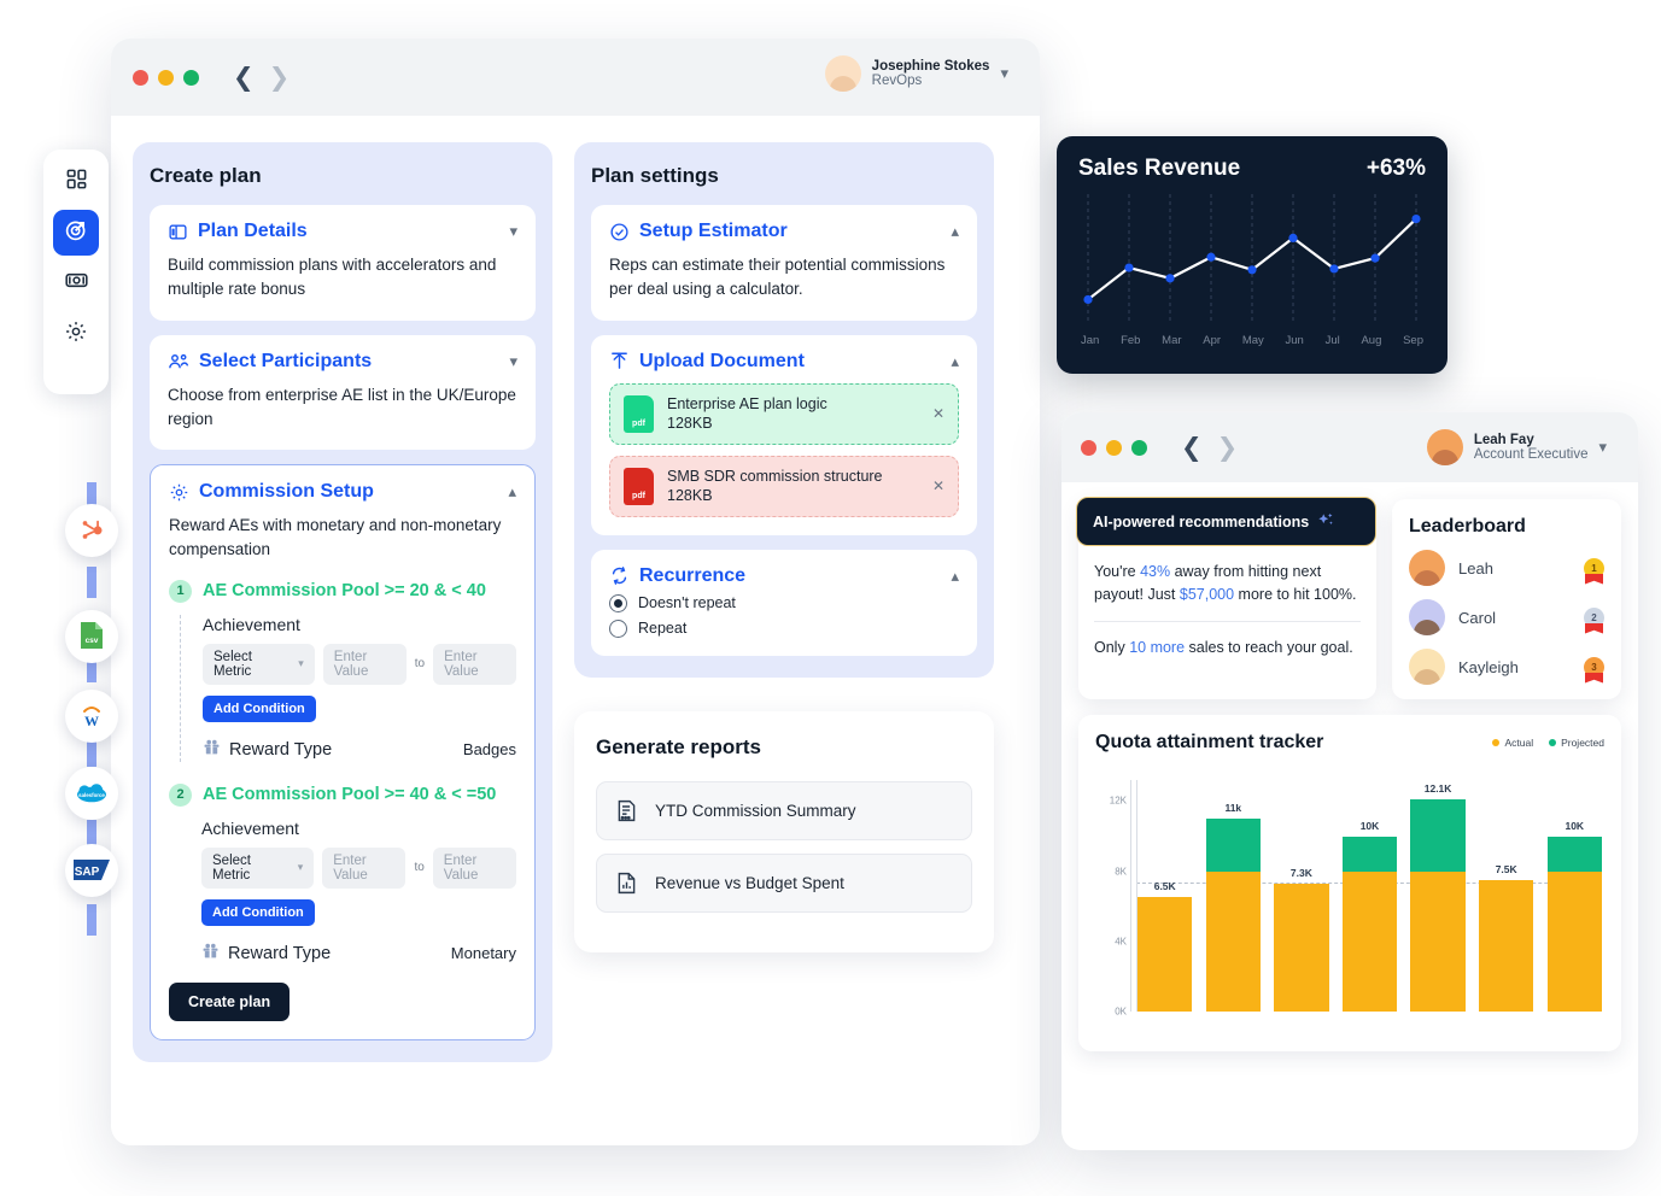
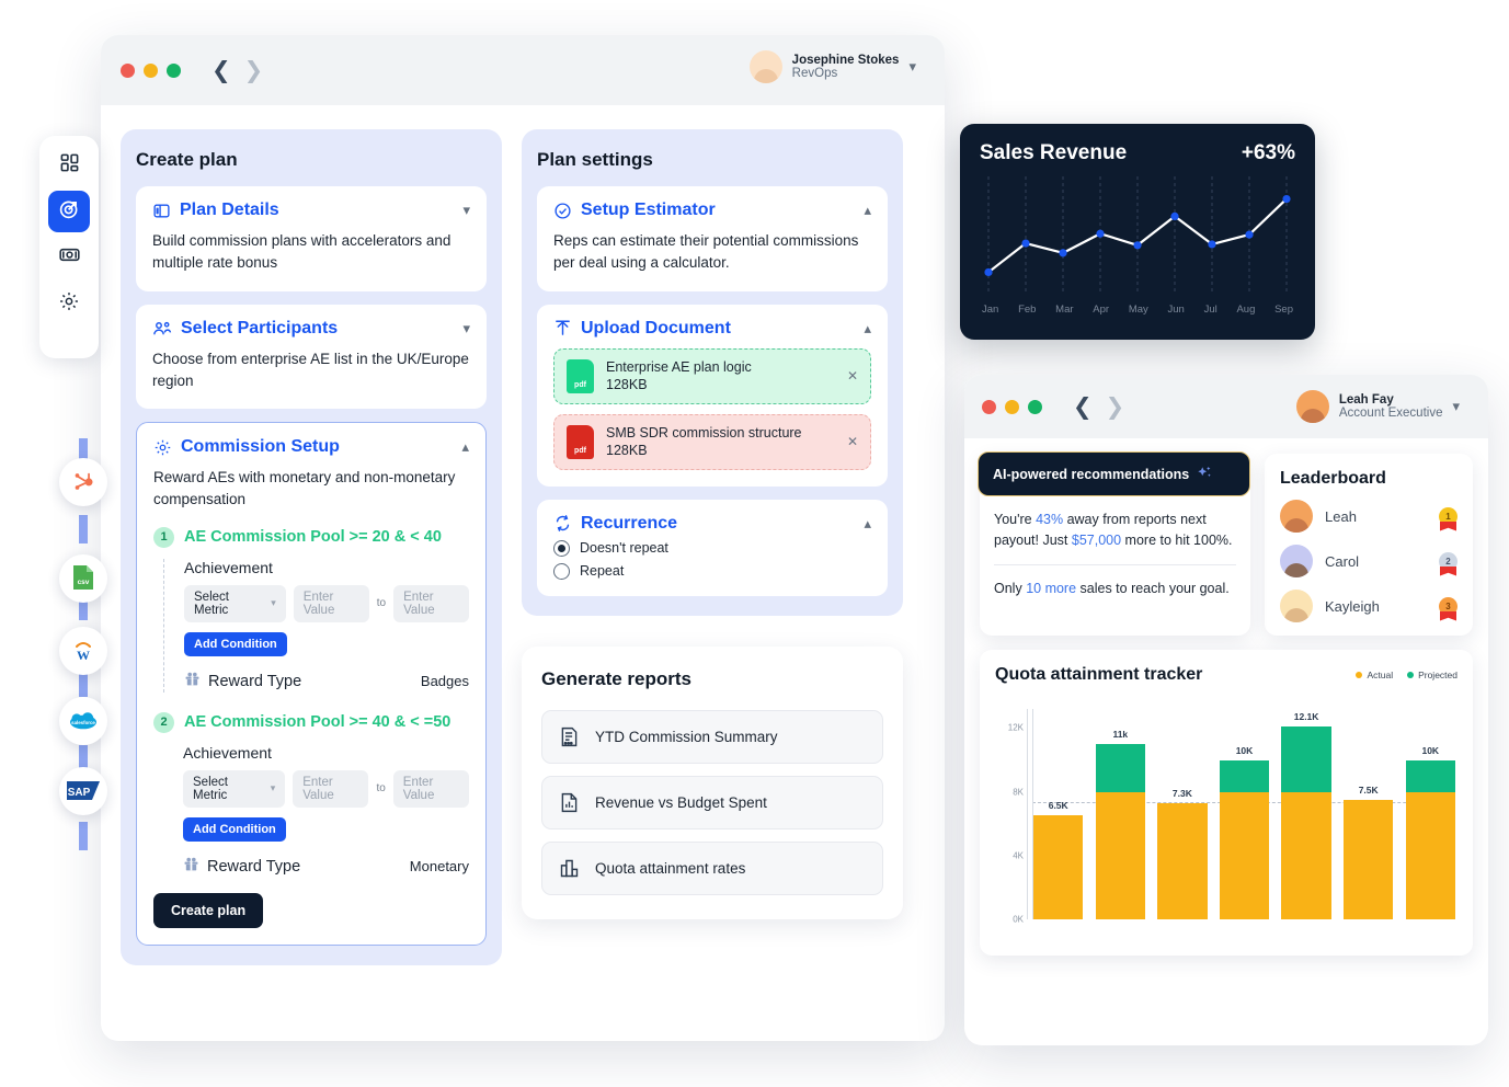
  W
  SAP
  ❮
  ❯
  Josephine Stokes
  RevOps
  ▾
  Create plan
  Plan Details
  ▾
  Build commission plans with accelerators and multiple rate bonus
  Select Participants
  ▾
  Choose from enterprise AE list in the UK/Europe region
  Commission Setup
  ▴
  Reward AEs with monetary and non-monetary compensation
  1
  AE Commission Pool >= 20 & < 40
  Achievement
  Select Metric
  ▾
  Enter Value
  to
  Enter Value
  Add Condition
  Reward Type
  Badges
  2
  AE Commission Pool >= 40 & < =50
  Achievement
  Select Metric
  ▾
  Enter Value
  to
  Enter Value
  Add Condition
  Reward Type
  Monetary
  Create plan
  Plan settings
  Setup Estimator
  ▴
  Reps can estimate their potential commissions per deal using a calculator.
  Upload Document
  ▴
  Enterprise AE plan logic
  128KB
  ✕
  SMB SDR commission structure
  128KB
  ✕
  Recurrence
  ▴
  Doesn't repeat
  Repeat
  Generate reports
  YTD Commission Summary
  Revenue vs Budget Spent
+ Quota attainment rates
  Sales Revenue
  +63%
  Jan
  Feb
  Mar
  Apr
  May
  Jun
  Jul
  Aug
  Sep
  ❮
  ❯
  Leah Fay
  Account Executive
  ▾
  AI-powered recommendations
- You're 43% away from hitting next payout! Just $57,000 more to hit 100%.
+ You're 43% away from reports next payout! Just $57,000 more to hit 100%.
  Only 10 more sales to reach your goal.
  Leaderboard
  Leah
  1
  Carol
  2
  Kayleigh
  3
  Quota attainment tracker
  Actual
  Projected
  0K
  4K
  8K
  12K
  6.5K
  11k
  7.3K
  10K
  12.1K
  7.5K
  10K
